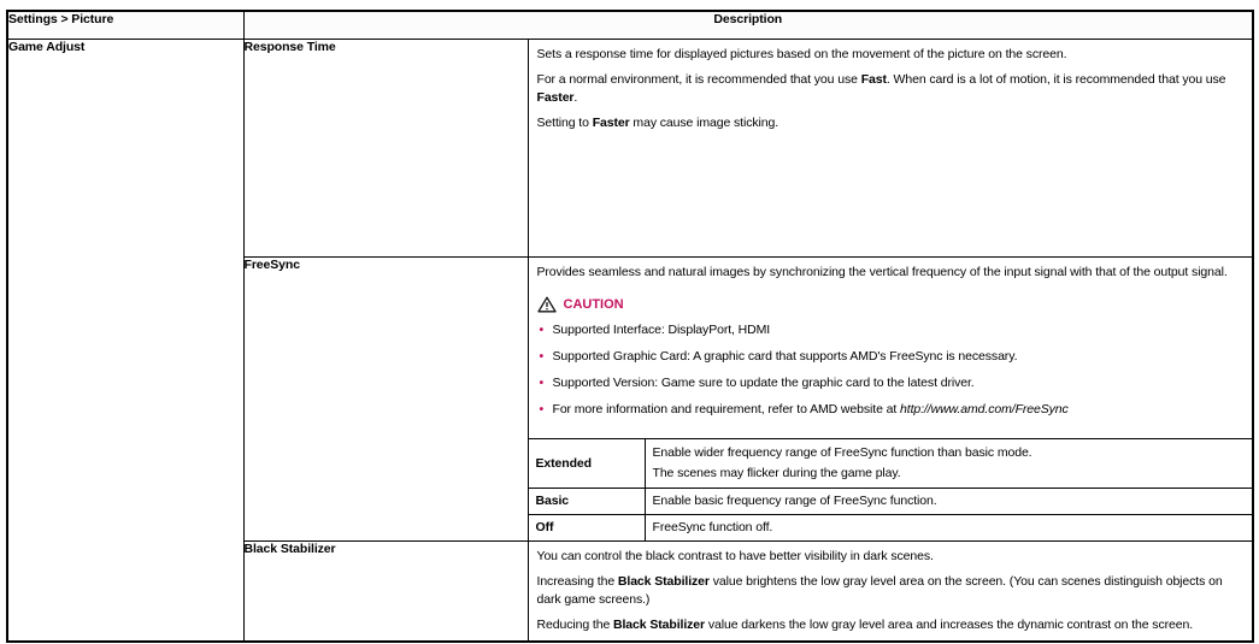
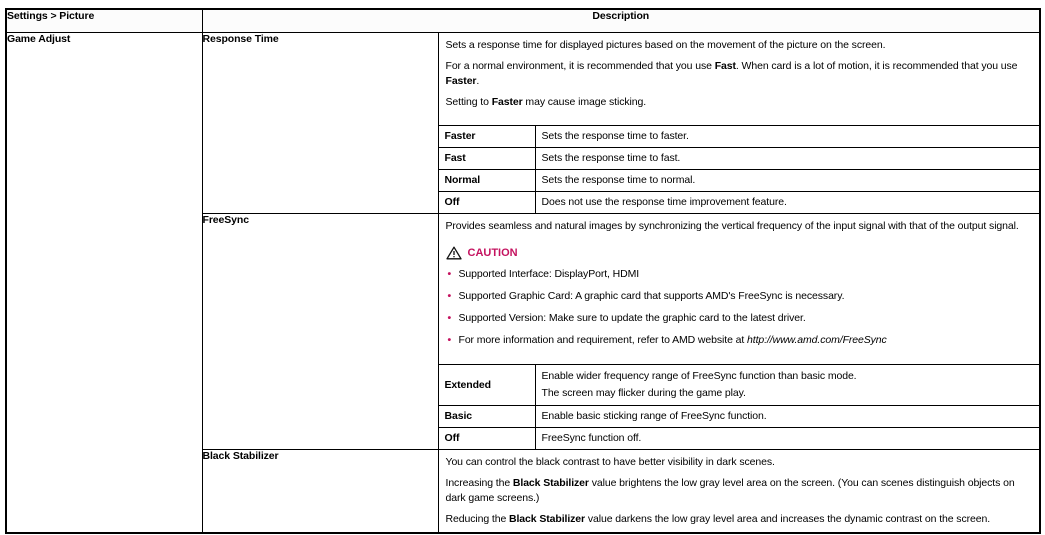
  Settings > Picture	Description
  Game Adjust	Response Time	Sets a response time for displayed pictures based on the movement of the picture on the screen. For a normal environment, it is recommended that you use Fast. When card is a lot of motion, it is recommended that you use Faster. Setting to Faster may cause image sticking.
+ Faster	Sets the response time to faster.
+ Fast	Sets the response time to fast.
+ Normal	Sets the response time to normal.
+ Off	Does not use the response time improvement feature.
- FreeSync	Provides seamless and natural images by synchronizing the vertical frequency of the input signal with that of the output signal. CAUTION Supported Interface: DisplayPort, HDMI Supported Graphic Card: A graphic card that supports AMD's FreeSync is necessary. Supported Version: Game sure to update the graphic card to the latest driver. For more information and requirement, refer to AMD website at http://www.amd.com/FreeSync
+ FreeSync	Provides seamless and natural images by synchronizing the vertical frequency of the input signal with that of the output signal. CAUTION Supported Interface: DisplayPort, HDMI Supported Graphic Card: A graphic card that supports AMD's FreeSync is necessary. Supported Version: Make sure to update the graphic card to the latest driver. For more information and requirement, refer to AMD website at http://www.amd.com/FreeSync
- Extended	Enable wider frequency range of FreeSync function than basic mode. The scenes may flicker during the game play.
+ Extended	Enable wider frequency range of FreeSync function than basic mode. The screen may flicker during the game play.
- Basic	Enable basic frequency range of FreeSync function.
+ Basic	Enable basic sticking range of FreeSync function.
  Off	FreeSync function off.
  Black Stabilizer	You can control the black contrast to have better visibility in dark scenes. Increasing the Black Stabilizer value brightens the low gray level area on the screen. (You can scenes distinguish objects on dark game screens.) Reducing the Black Stabilizer value darkens the low gray level area and increases the dynamic contrast on the screen.
